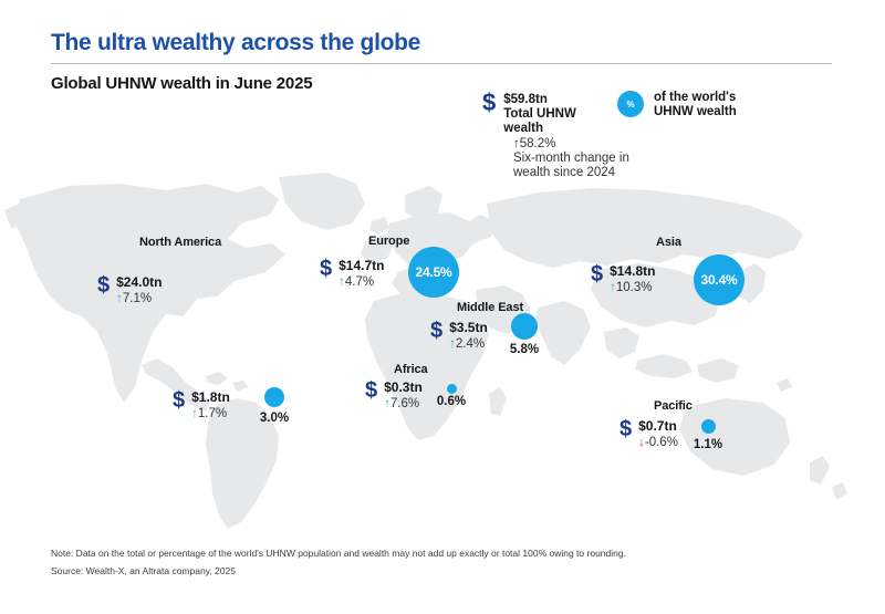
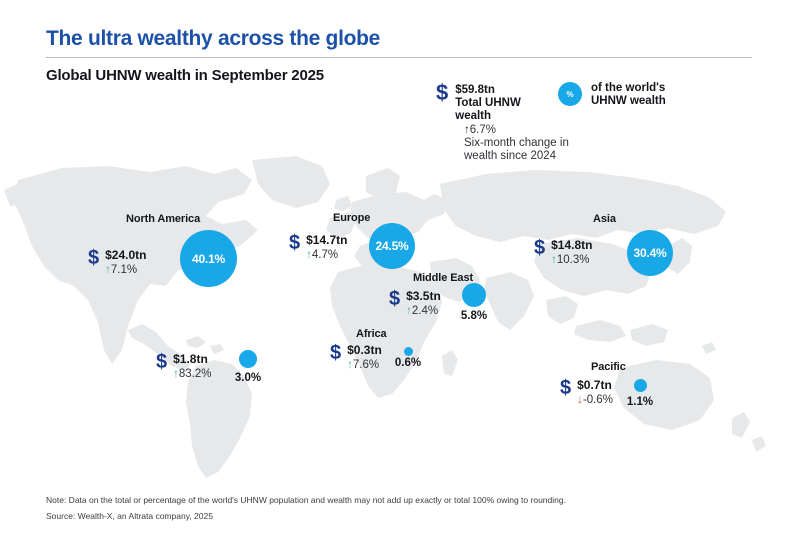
  The ultra wealthy across the globe
- Global UHNW wealth in June 2025
+ Global UHNW wealth in September 2025
  $
  $59.8tn
  Total UHNW
  wealth
- ↑58.2%
+ ↑6.7%
  Six-month change in
  wealth since 2024
  %
  of the world's
  UHNW wealth
  North America
  $
  $24.0tn
  ↑7.1%
+ 40.1%
  Europe
  $
  $14.7tn
  ↑4.7%
  24.5%
  Asia
  $
  $14.8tn
  ↑10.3%
  30.4%
  Middle East
  $
  $3.5tn
  ↑2.4%
  5.8%
  $
  $1.8tn
- ↑1.7%
+ ↑83.2%
  3.0%
  Africa
  $
  $0.3tn
  ↑7.6%
  0.6%
  Pacific
  $
  $0.7tn
  ↓-0.6%
  1.1%
  Note: Data on the total or percentage of the world's UHNW population and wealth may not add up exactly or total 100% owing to rounding.
  Source: Wealth-X, an Altrata company, 2025
